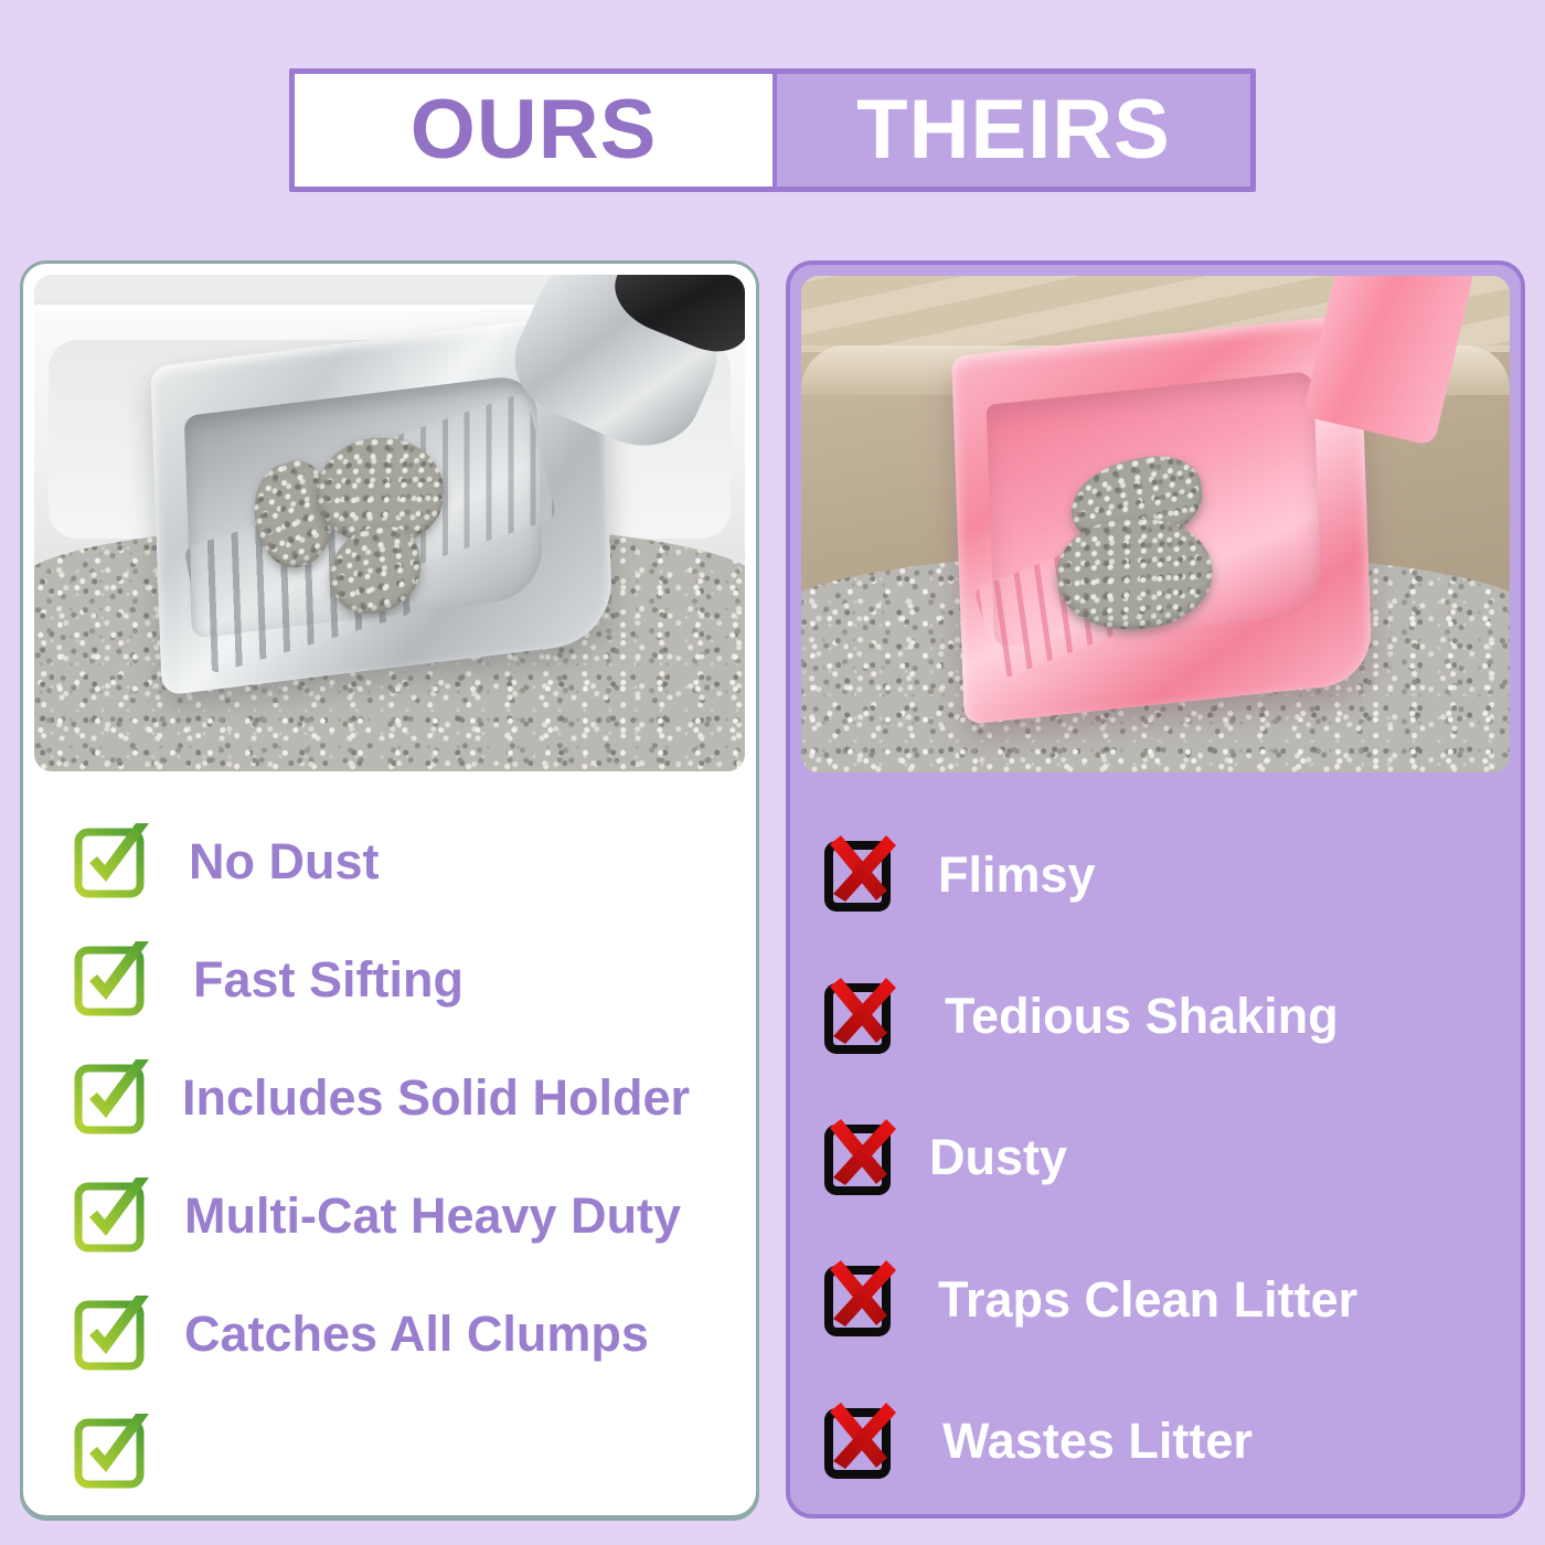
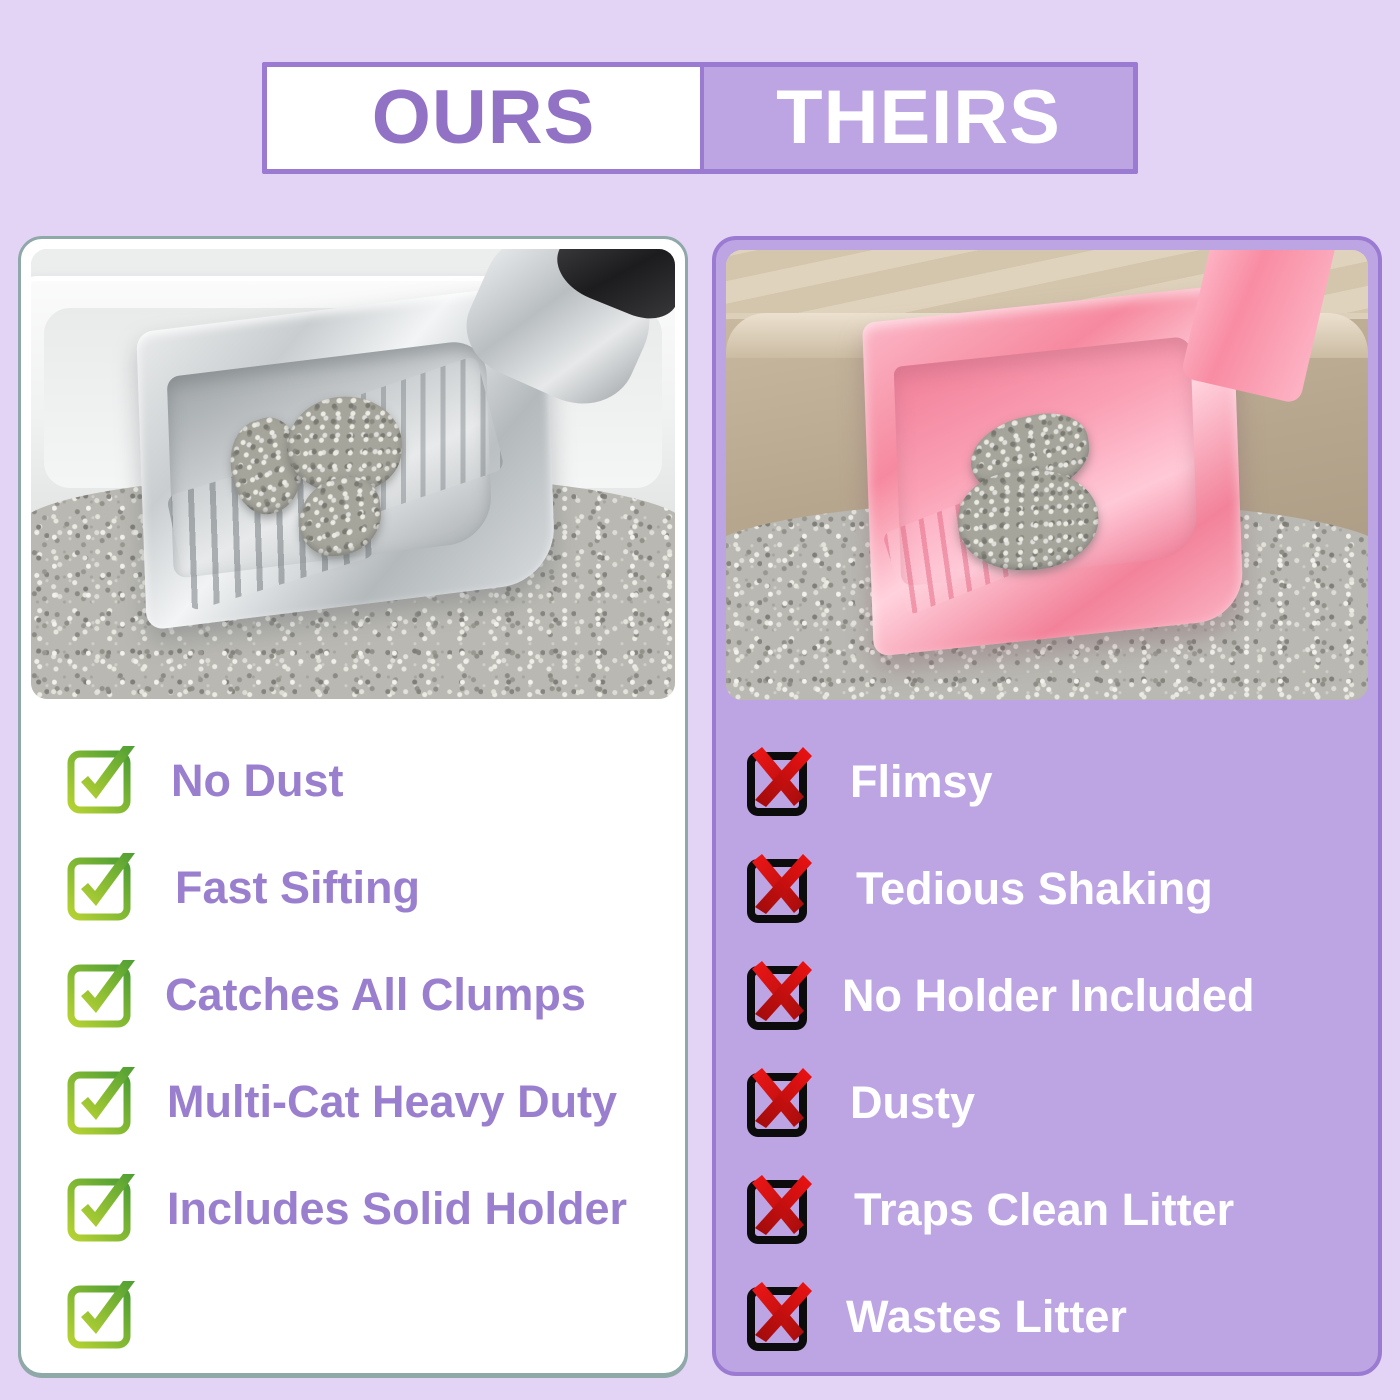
  OURS
  THEIRS
  No Dust
  Fast Sifting
- Includes Solid Holder
+ Catches All Clumps
  Multi-Cat Heavy Duty
- Catches All Clumps
+ Includes Solid Holder
  Flimsy
  Tedious Shaking
+ No Holder Included
  Dusty
  Traps Clean Litter
  Wastes Litter
